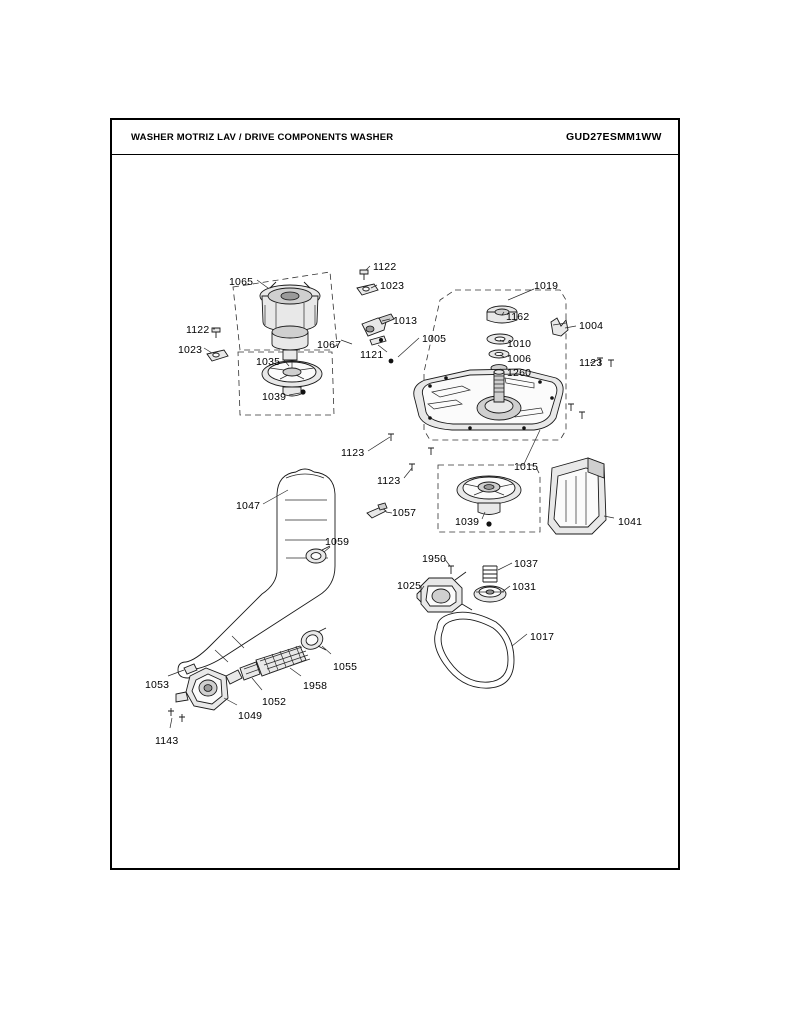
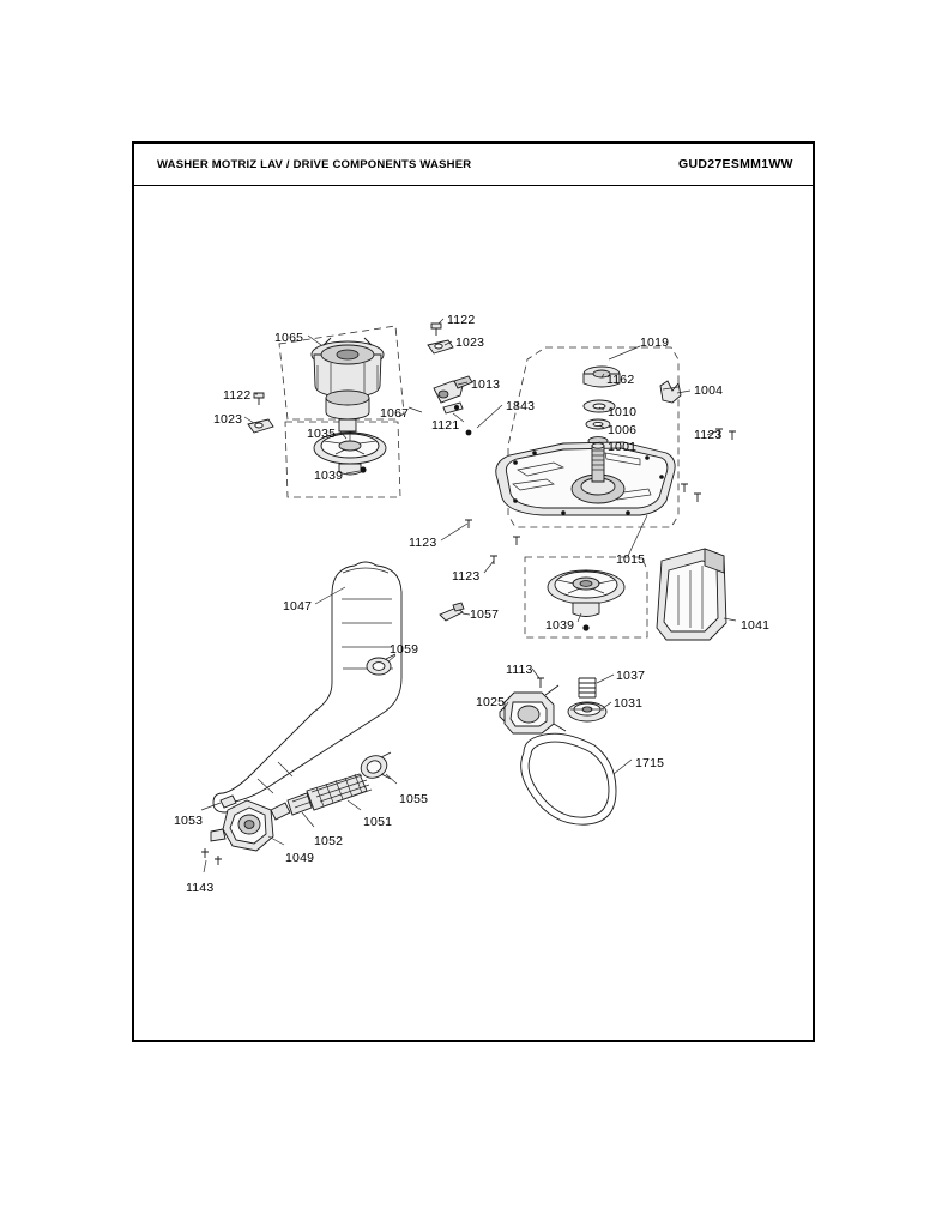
  WASHER MOTRIZ LAV / DRIVE COMPONENTS WASHER
  GUD27ESMM1WW
  1122
  1023
  1065
  1019
  1162
  1004
  1013
  1122
- 1005
+ 1843
  1010
  1067
  1023
  1121
  1006
  1123
  1035
- 1260
+ 1001
  1039
  1123
  1015
  1123
  1047
  1039
  1057
  1041
  1059
- 1950
+ 1113
  1037
  1025
  1031
- 1017
+ 1715
  1055
  1053
- 1958
+ 1051
  1052
  1049
  1143
